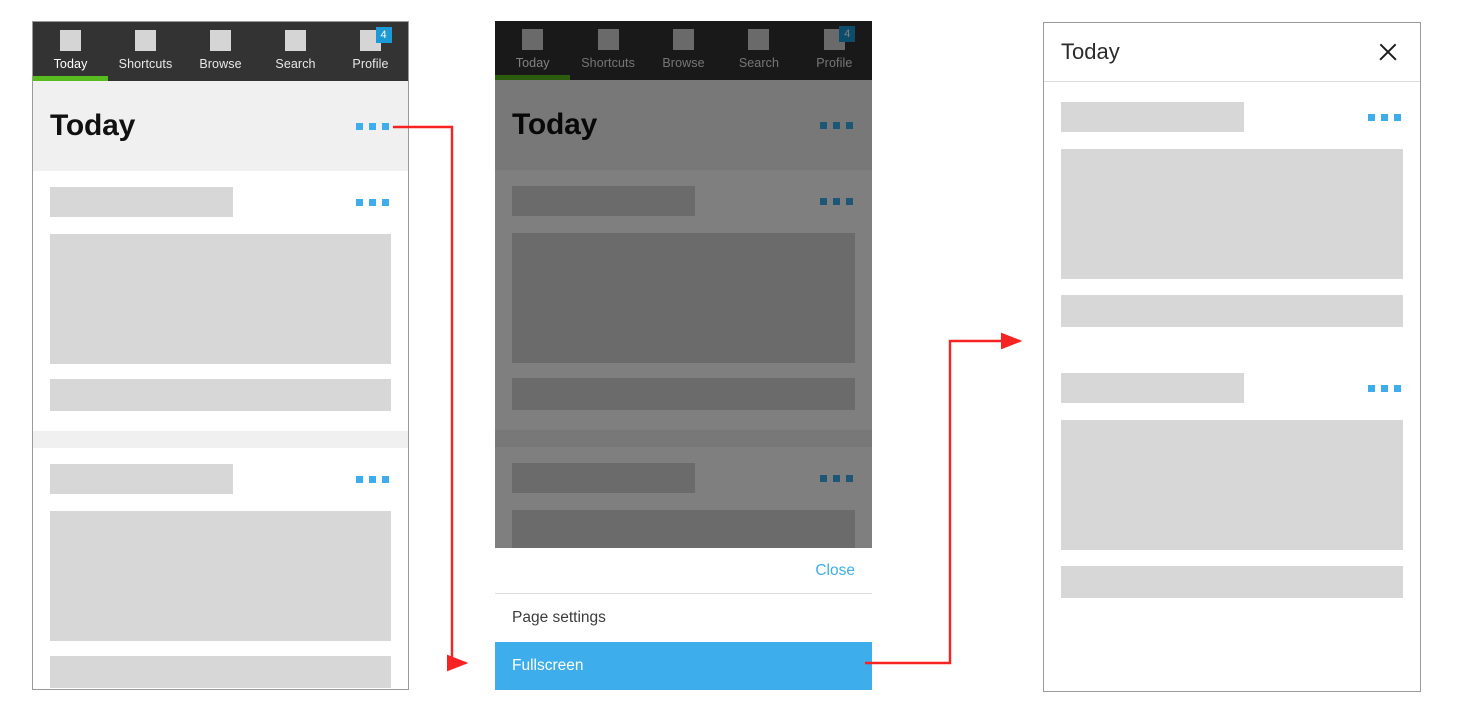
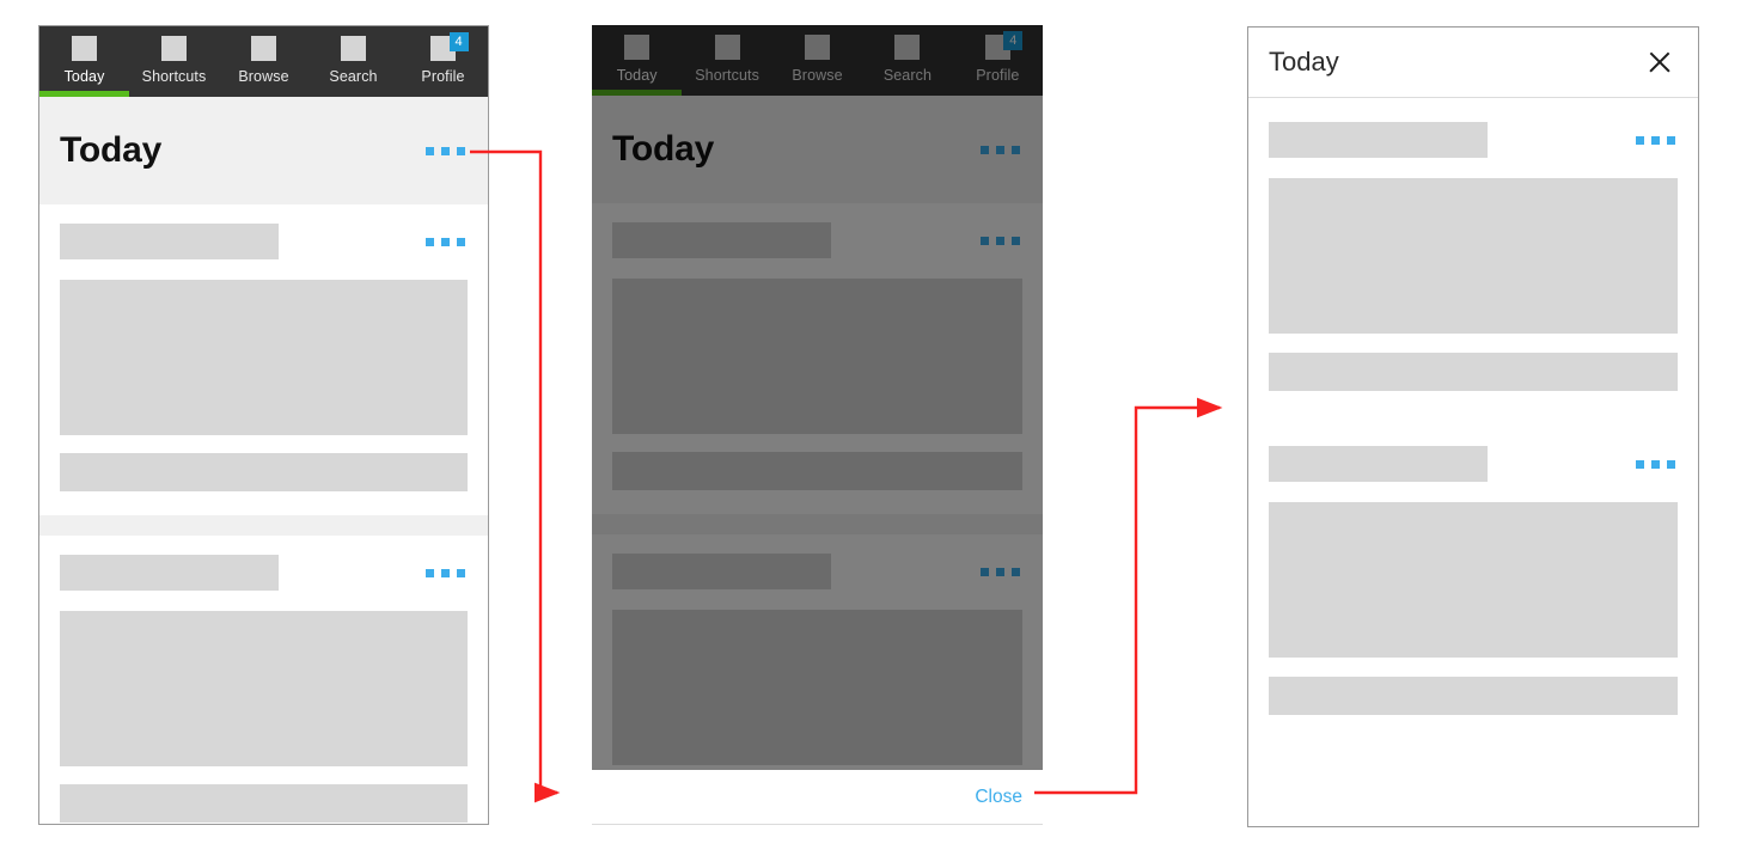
  Today
  Shortcuts
  Browse
  Search
  4
  Profile
  Today
  Today
  Shortcuts
  Browse
  Search
  4
  Profile
  Today
  Close
- Page settings
- Fullscreen
  Today
